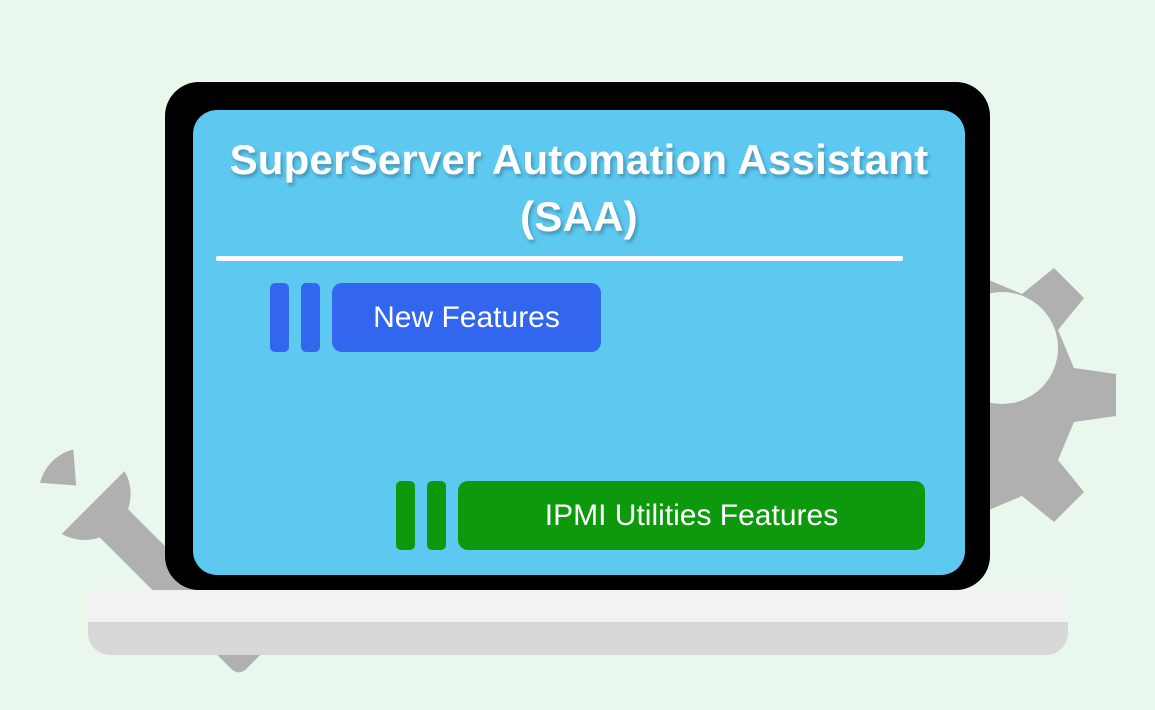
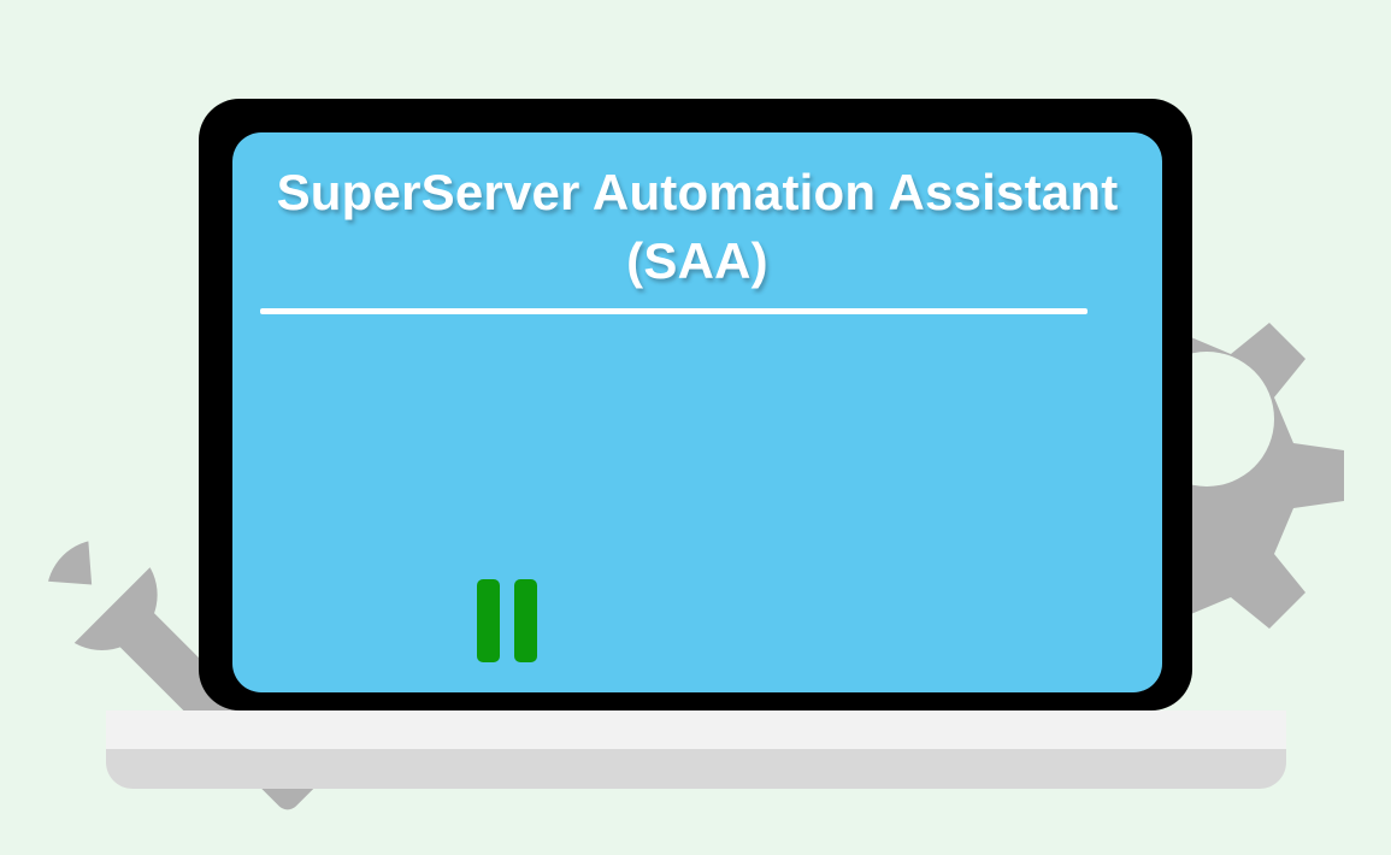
  SuperServer Automation Assistant (SAA)
- New Features
- IPMI Utilities Features
